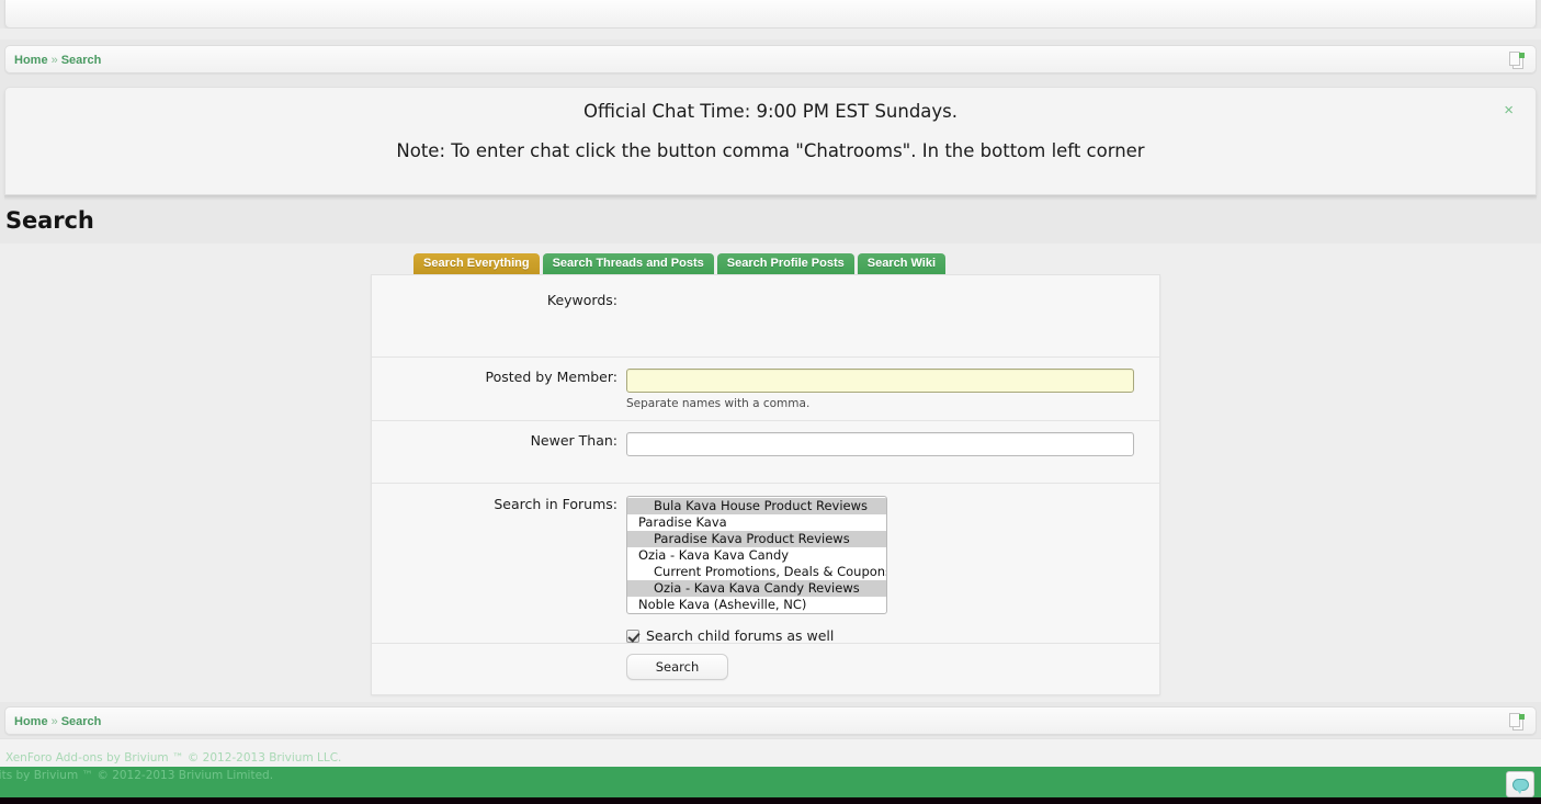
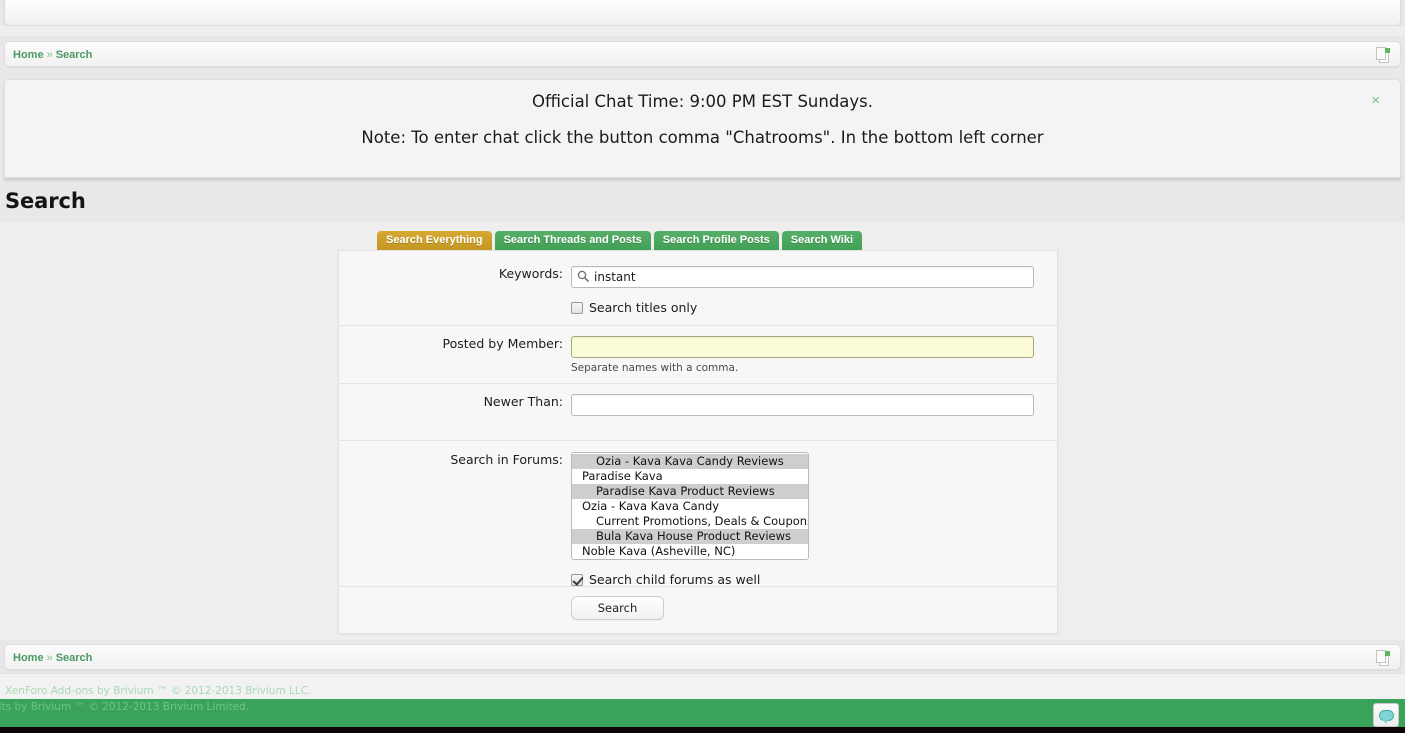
  Home » Search
  Official Chat Time: 9:00 PM EST Sundays.
  Note: To enter chat click the button comma "Chatrooms". In the bottom left corner
  ×
  Search
  Search Everything
  Search Threads and Posts
  Search Profile Posts
  Search Wiki
  Keywords:
+ instant
+ Search titles only
  Posted by Member:
  Separate names with a comma.
  Newer Than:
  Search in Forums:
- Bula Kava House Product Reviews
+ Ozia - Kava Kava Candy Reviews
  Paradise Kava
  Paradise Kava Product Reviews
  Ozia - Kava Kava Candy
  Current Promotions, Deals & Coupon
- Ozia - Kava Kava Candy Reviews
+ Bula Kava House Product Reviews
  Noble Kava (Asheville, NC)
  Search child forums as well
  Search
  Home » Search
  XenForo Add-ons by Brivium ™ © 2012-2013 Brivium LLC.
  its by Brivium ™ © 2012-2013 Brivium Limited.
